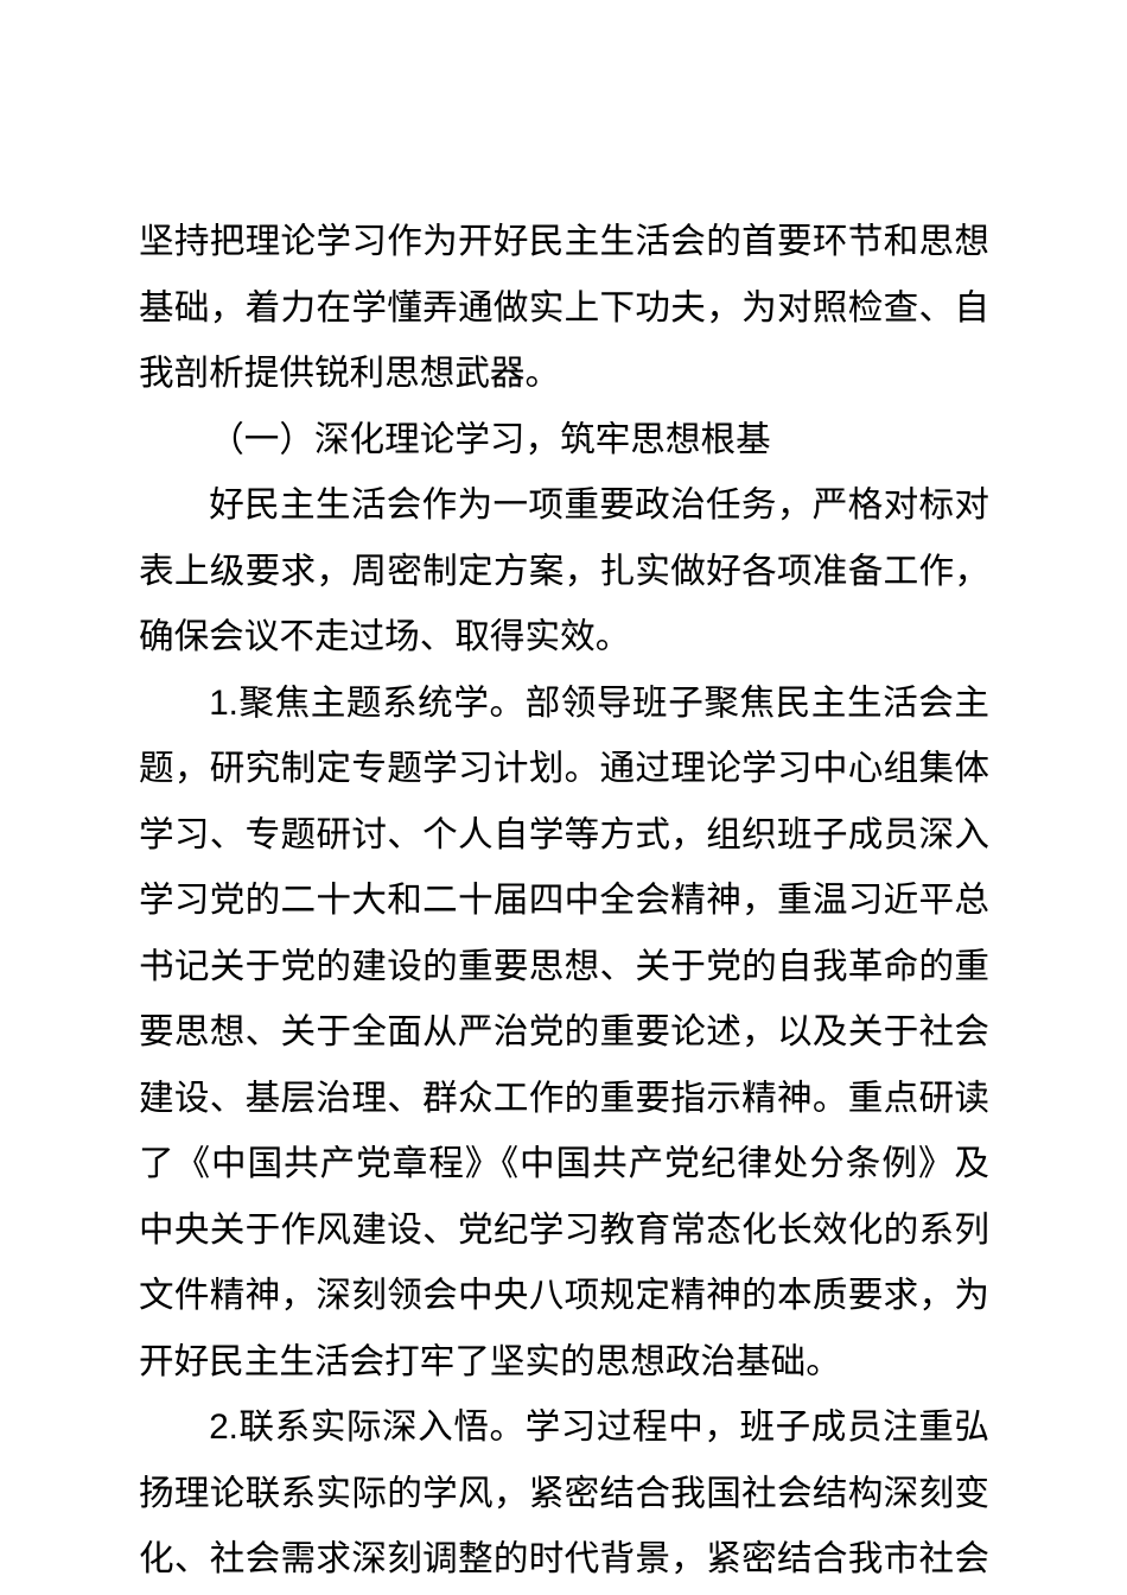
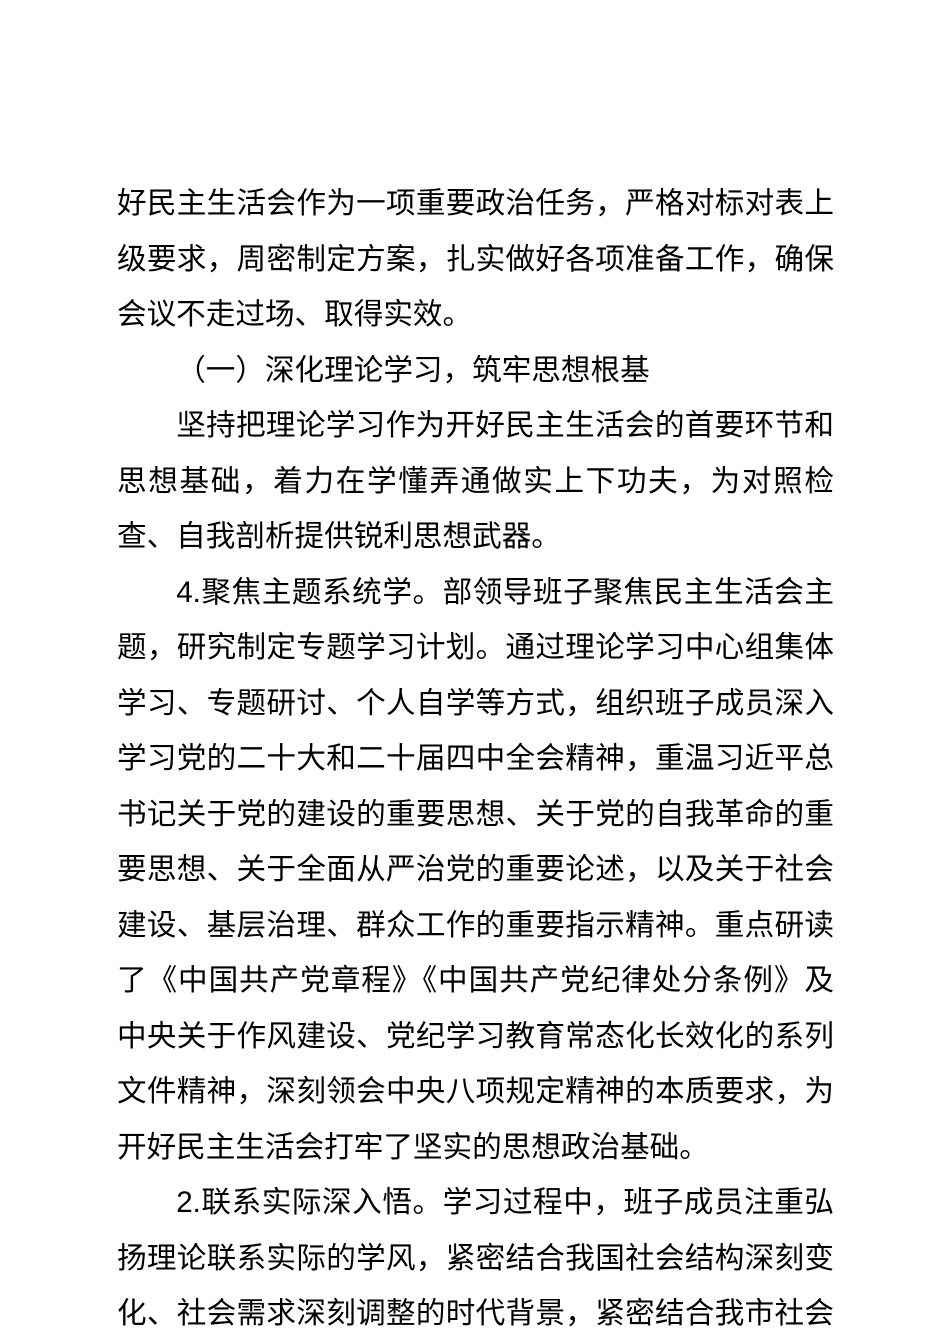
- 坚持把理论学习作为开好民主生活会的首要环节和思想基础，着力在学懂弄通做实上下功夫，为对照检查、自我剖析提供锐利思想武器。
+ 好民主生活会作为一项重要政治任务，严格对标对表上级要求，周密制定方案，扎实做好各项准备工作，确保会议不走过场、取得实效。
  （一）深化理论学习，筑牢思想根基
- 好民主生活会作为一项重要政治任务，严格对标对表上级要求，周密制定方案，扎实做好各项准备工作，确保会议不走过场、取得实效。
+ 坚持把理论学习作为开好民主生活会的首要环节和思想基础，着力在学懂弄通做实上下功夫，为对照检查、自我剖析提供锐利思想武器。
- 1.聚焦主题系统学。部领导班子聚焦民主生活会主题，研究制定专题学习计划。通过理论学习中心组集体学习、专题研讨、个人自学等方式，组织班子成员深入学习党的二十大和二十届四中全会精神，重温习近平总书记关于党的建设的重要思想、关于党的自我革命的重要思想、关于全面从严治党的重要论述，以及关于社会建设、基层治理、群众工作的重要指示精神。重点研读了《中国共产党章程》《中国共产党纪律处分条例》及中央关于作风建设、党纪学习教育常态化长效化的系列文件精神，深刻领会中央八项规定精神的本质要求，为开好民主生活会打牢了坚实的思想政治基础。
+ 4.聚焦主题系统学。部领导班子聚焦民主生活会主题，研究制定专题学习计划。通过理论学习中心组集体学习、专题研讨、个人自学等方式，组织班子成员深入学习党的二十大和二十届四中全会精神，重温习近平总书记关于党的建设的重要思想、关于党的自我革命的重要思想、关于全面从严治党的重要论述，以及关于社会建设、基层治理、群众工作的重要指示精神。重点研读了《中国共产党章程》《中国共产党纪律处分条例》及中央关于作风建设、党纪学习教育常态化长效化的系列文件精神，深刻领会中央八项规定精神的本质要求，为开好民主生活会打牢了坚实的思想政治基础。
  2.联系实际深入悟。学习过程中，班子成员注重弘扬理论联系实际的学风，紧密结合我国社会结构深刻变化、社会需求深刻调整的时代背景，紧密结合我市社会
